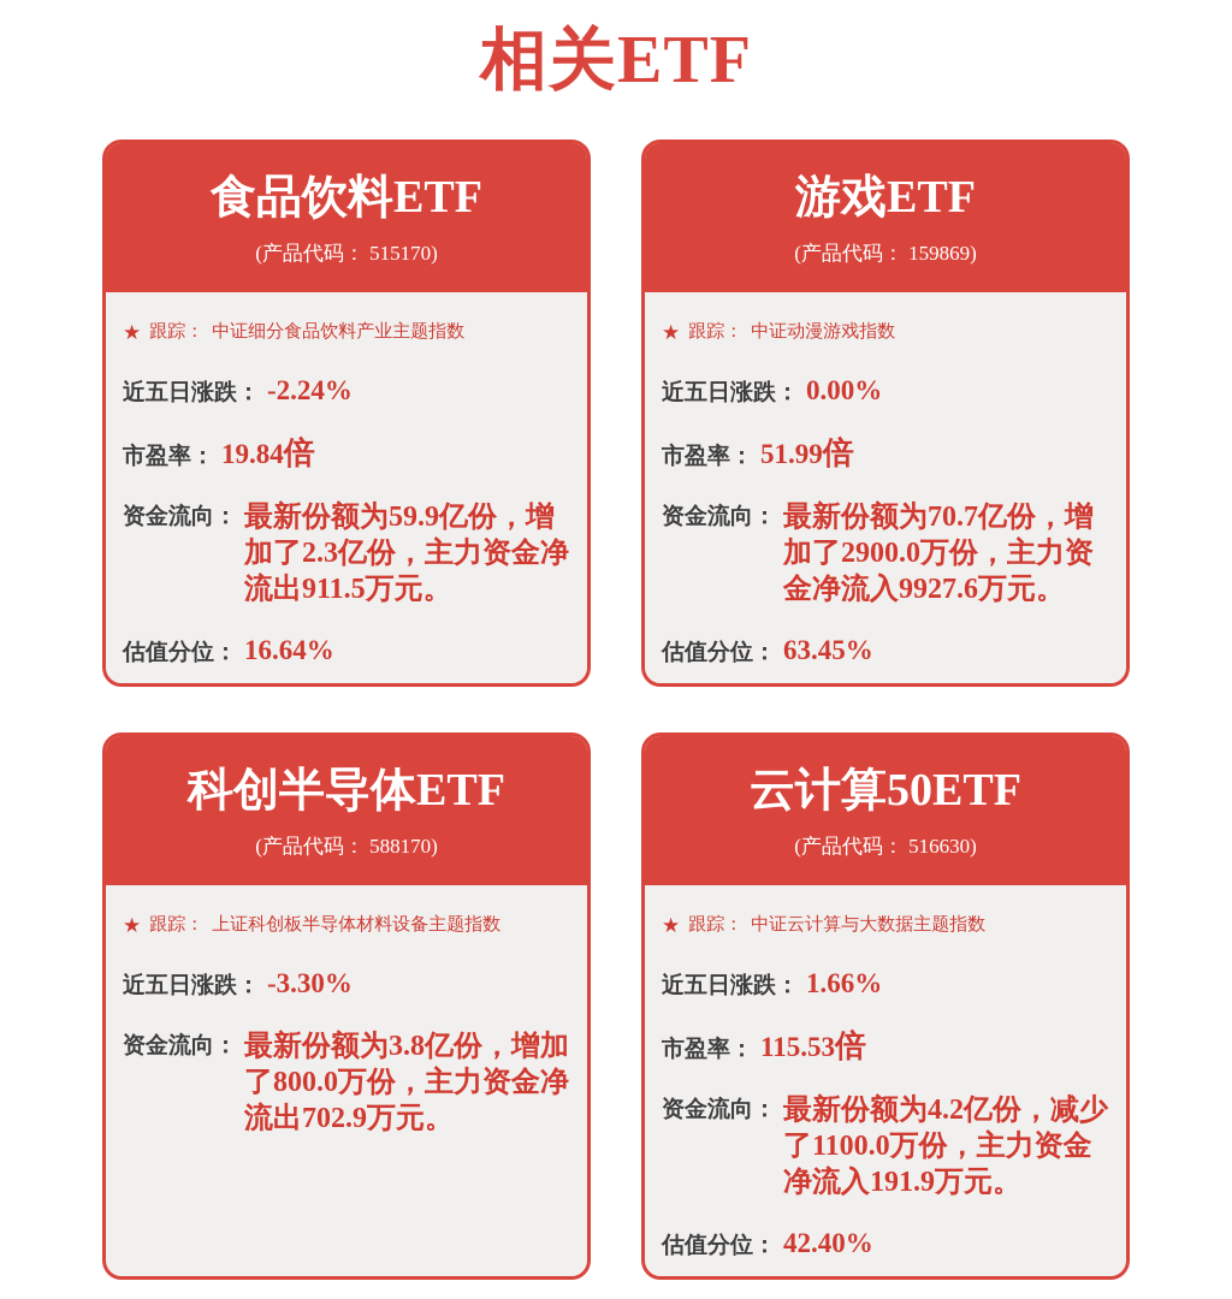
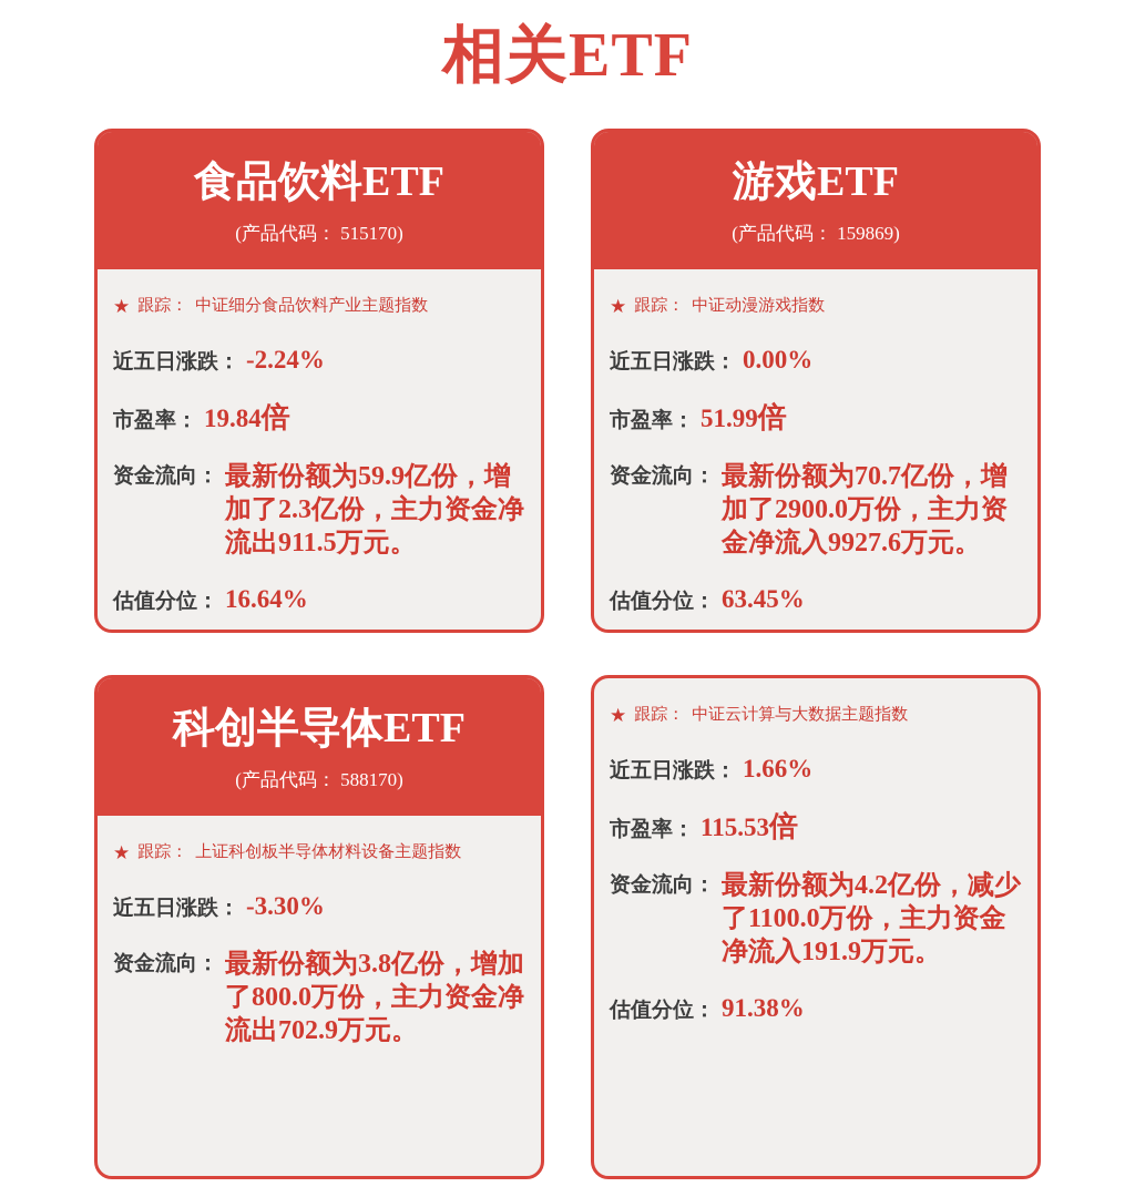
  相关ETF
  食品饮料ETF
  (产品代码： 515170)
  ★
  跟踪：
  中证细分食品饮料产业主题指数
  近五日涨跌：
  -2.24%
  市盈率：
  19.84倍
  资金流向：
  最新份额为59.9亿份，增加了2.3亿份，主力资金净流出911.5万元。
  估值分位：
  16.64%
  游戏ETF
  (产品代码： 159869)
  ★
  跟踪：
  中证动漫游戏指数
  近五日涨跌：
  0.00%
  市盈率：
  51.99倍
  资金流向：
  最新份额为70.7亿份，增加了2900.0万份，主力资金净流入9927.6万元。
  估值分位：
  63.45%
  科创半导体ETF
  (产品代码： 588170)
  ★
  跟踪：
  上证科创板半导体材料设备主题指数
  近五日涨跌：
  -3.30%
  资金流向：
  最新份额为3.8亿份，增加了800.0万份，主力资金净流出702.9万元。
- 云计算50ETF
- (产品代码： 516630)
  ★
  跟踪：
  中证云计算与大数据主题指数
  近五日涨跌：
  1.66%
  市盈率：
  115.53倍
  资金流向：
  最新份额为4.2亿份，减少了1100.0万份，主力资金净流入191.9万元。
  估值分位：
- 42.40%
+ 91.38%
